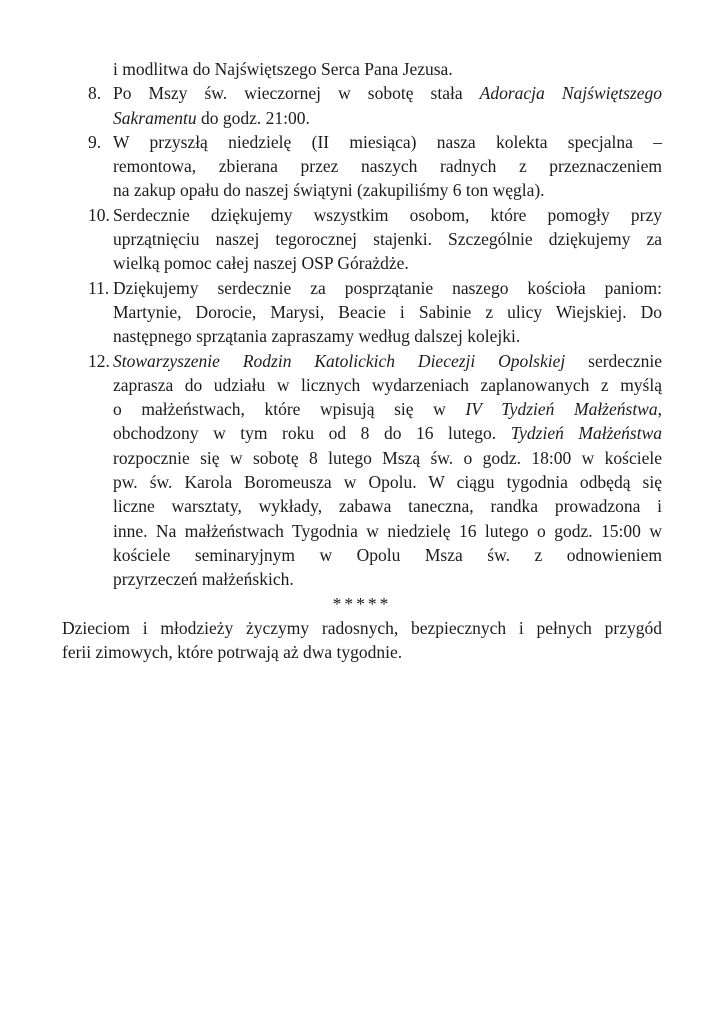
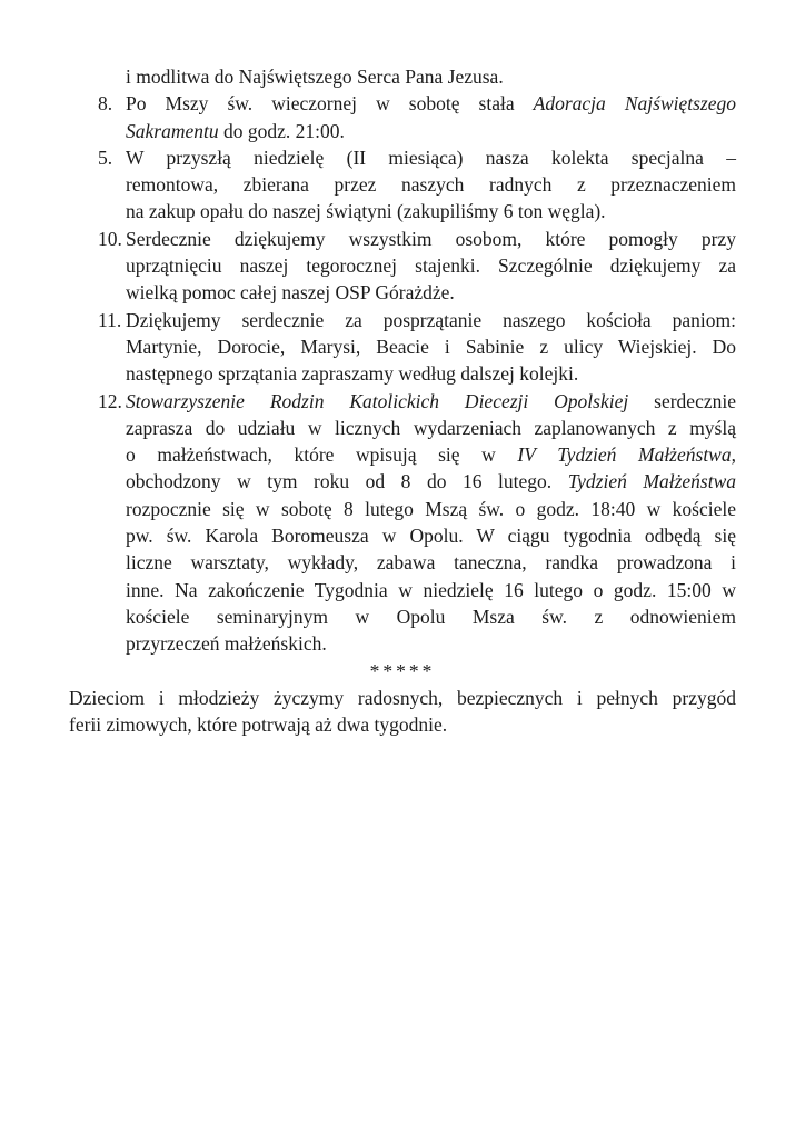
  i modlitwa do Najświętszego Serca Pana Jezusa.
  8.
  Po Mszy św. wieczornej w sobotę stała Adoracja Najświętszego
  Sakramentu do godz. 21:00.
- 9.
+ 5.
  W przyszłą niedzielę (II miesiąca) nasza kolekta specjalna –
  remontowa, zbierana przez naszych radnych z przeznaczeniem
  na zakup opału do naszej świątyni (zakupiliśmy 6 ton węgla).
  10.
  Serdecznie dziękujemy wszystkim osobom, które pomogły przy
  uprzątnięciu naszej tegorocznej stajenki. Szczególnie dziękujemy za
  wielką pomoc całej naszej OSP Górażdże.
  11.
  Dziękujemy serdecznie za posprzątanie naszego kościoła paniom:
  Martynie, Dorocie, Marysi, Beacie i Sabinie z ulicy Wiejskiej. Do
  następnego sprzątania zapraszamy według dalszej kolejki.
  12.
  Stowarzyszenie Rodzin Katolickich Diecezji Opolskiej serdecznie
  zaprasza do udziału w licznych wydarzeniach zaplanowanych z myślą
  o małżeństwach, które wpisują się w IV Tydzień Małżeństwa,
  obchodzony w tym roku od 8 do 16 lutego. Tydzień Małżeństwa
- rozpocznie się w sobotę 8 lutego Mszą św. o godz. 18:00 w kościele
+ rozpocznie się w sobotę 8 lutego Mszą św. o godz. 18:40 w kościele
  pw. św. Karola Boromeusza w Opolu. W ciągu tygodnia odbędą się
  liczne warsztaty, wykłady, zabawa taneczna, randka prowadzona i
- inne. Na małżeństwach Tygodnia w niedzielę 16 lutego o godz. 15:00 w
+ inne. Na zakończenie Tygodnia w niedzielę 16 lutego o godz. 15:00 w
  kościele seminaryjnym w Opolu Msza św. z odnowieniem
  przyrzeczeń małżeńskich.
  *****
  Dzieciom i młodzieży życzymy radosnych, bezpiecznych i pełnych przygód
  ferii zimowych, które potrwają aż dwa tygodnie.
